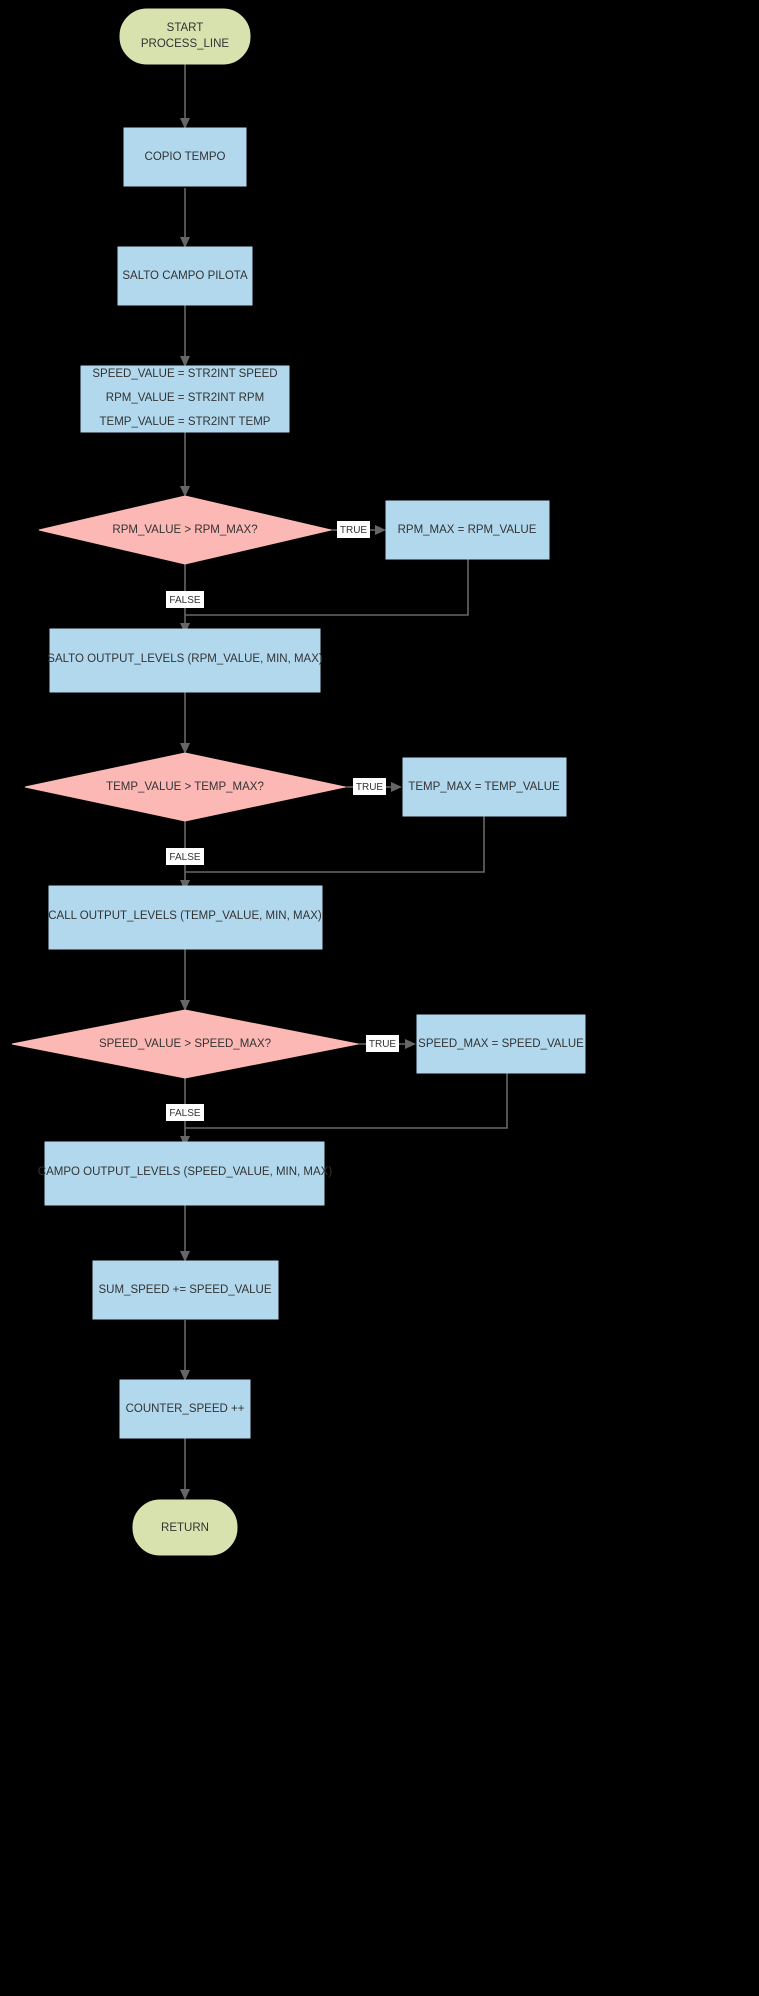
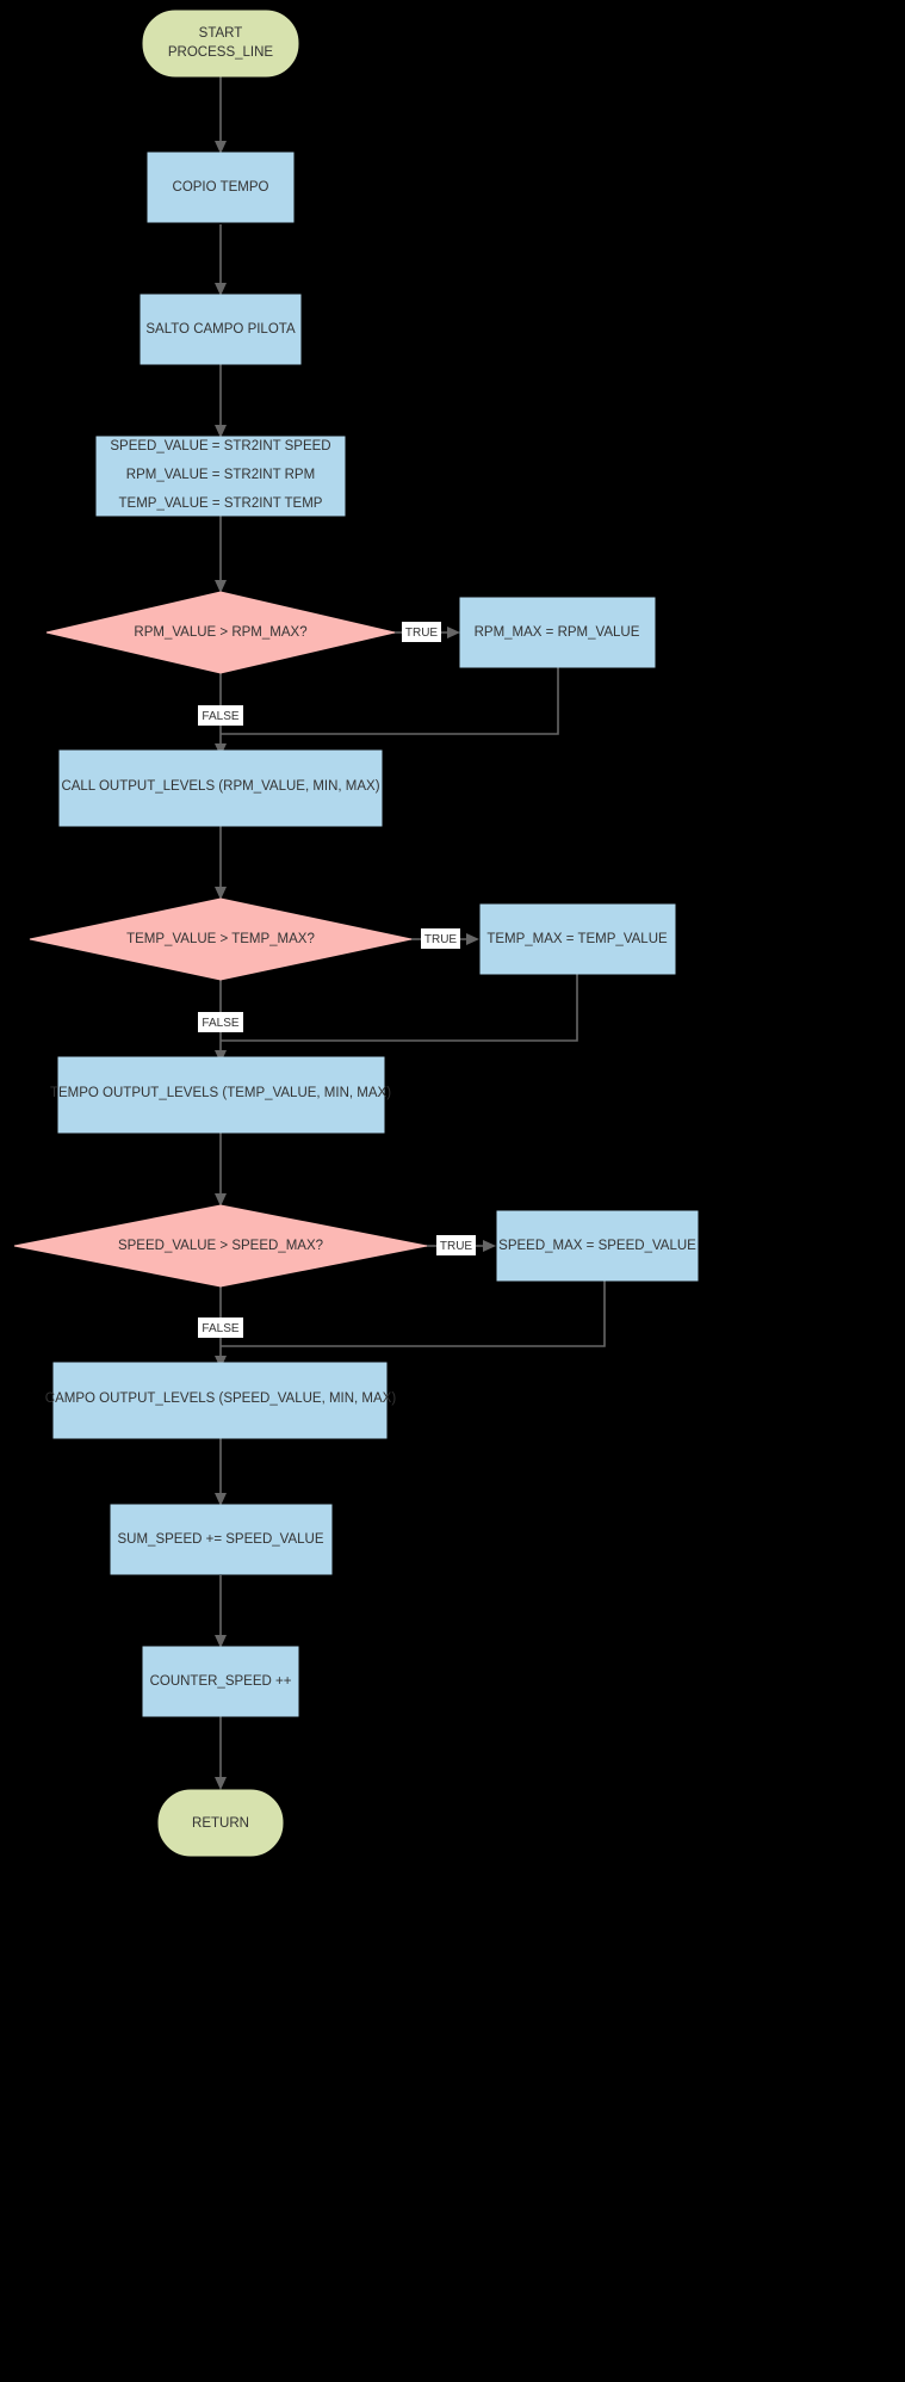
  START
  PROCESS_LINE
  COPIO TEMPO
  SALTO CAMPO PILOTA
  SPEED_VALUE = STR2INT SPEED
  RPM_VALUE = STR2INT RPM
  TEMP_VALUE = STR2INT TEMP
  RPM_VALUE > RPM_MAX?
  RPM_MAX = RPM_VALUE
- SALTO OUTPUT_LEVELS (RPM_VALUE, MIN, MAX)
+ CALL OUTPUT_LEVELS (RPM_VALUE, MIN, MAX)
  TEMP_VALUE > TEMP_MAX?
  TEMP_MAX = TEMP_VALUE
- CALL OUTPUT_LEVELS (TEMP_VALUE, MIN, MAX)
+ TEMPO OUTPUT_LEVELS (TEMP_VALUE, MIN, MAX)
  SPEED_VALUE > SPEED_MAX?
  SPEED_MAX = SPEED_VALUE
  CAMPO OUTPUT_LEVELS (SPEED_VALUE, MIN, MAX)
  SUM_SPEED += SPEED_VALUE
  COUNTER_SPEED ++
  RETURN
  TRUE
  FALSE
  TRUE
  FALSE
  TRUE
  FALSE
